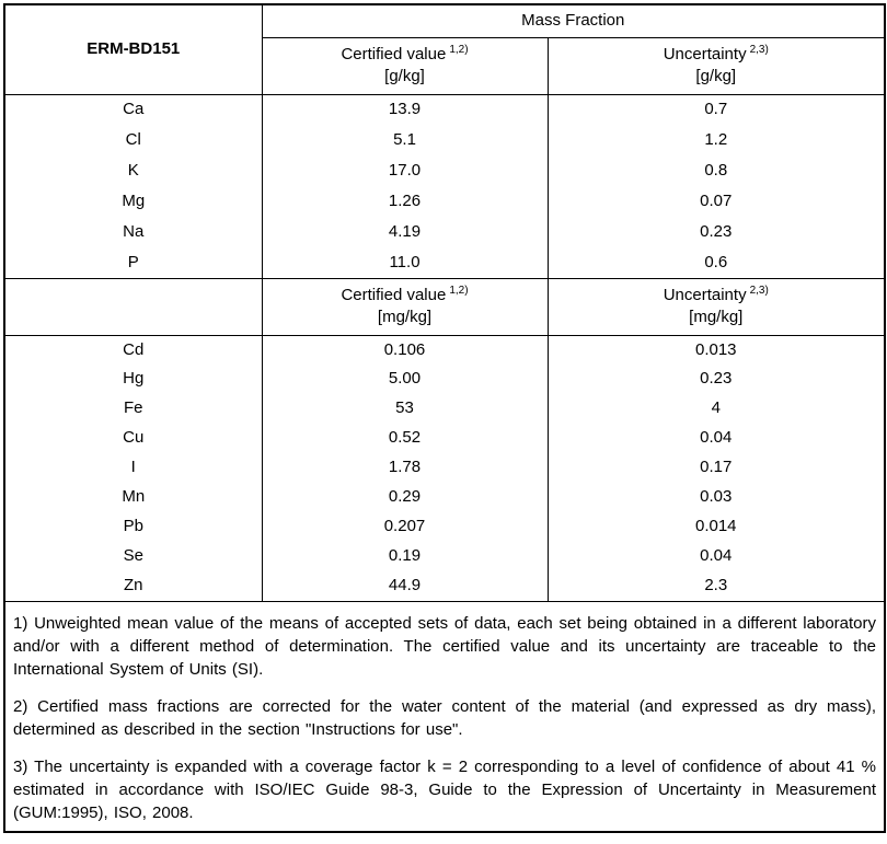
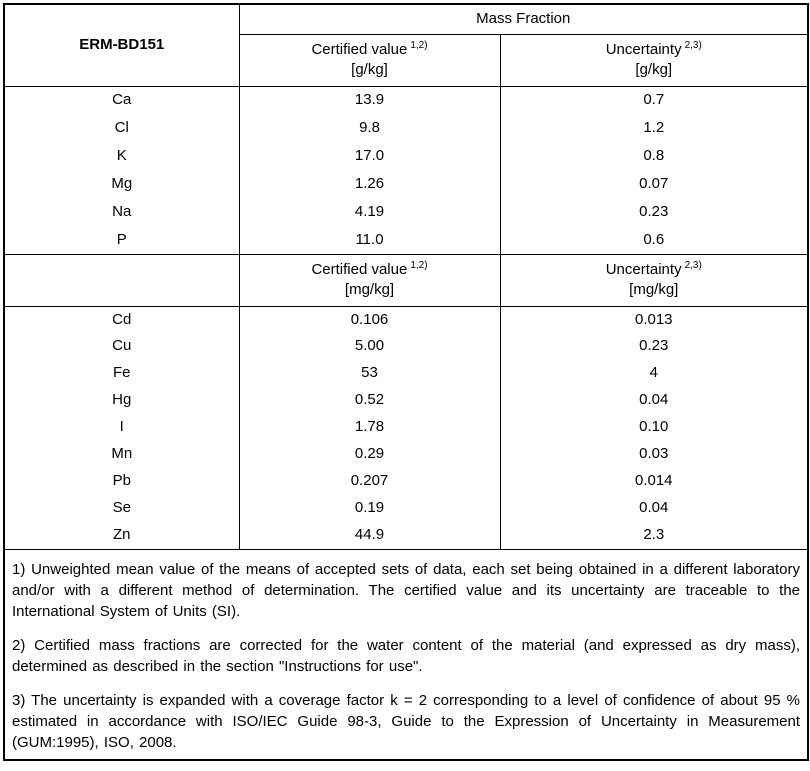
  ERM-BD151	Mass Fraction
  Certified value 1,2) [g/kg]	Uncertainty 2,3) [g/kg]
  Ca	13.9	0.7
- Cl	5.1	1.2
+ Cl	9.8	1.2
  K	17.0	0.8
  Mg	1.26	0.07
  Na	4.19	0.23
  P	11.0	0.6
  	Certified value 1,2) [mg/kg]	Uncertainty 2,3) [mg/kg]
  Cd	0.106	0.013
- Hg	5.00	0.23
+ Cu	5.00	0.23
  Fe	53	4
- Cu	0.52	0.04
+ Hg	0.52	0.04
- I	1.78	0.17
+ I	1.78	0.10
  Mn	0.29	0.03
  Pb	0.207	0.014
  Se	0.19	0.04
  Zn	44.9	2.3
- 1) Unweighted mean value of the means of accepted sets of data, each set being obtained in a different laboratory and/or with a different method of determination. The certified value and its uncertainty are traceable to the International System of Units (SI). 2) Certified mass fractions are corrected for the water content of the material (and expressed as dry mass), determined as described in the section "Instructions for use". 3) The uncertainty is expanded with a coverage factor k = 2 corresponding to a level of confidence of about 41 % estimated in accordance with ISO/IEC Guide 98-3, Guide to the Expression of Uncertainty in Measurement (GUM:1995), ISO, 2008.
+ 1) Unweighted mean value of the means of accepted sets of data, each set being obtained in a different laboratory and/or with a different method of determination. The certified value and its uncertainty are traceable to the International System of Units (SI). 2) Certified mass fractions are corrected for the water content of the material (and expressed as dry mass), determined as described in the section "Instructions for use". 3) The uncertainty is expanded with a coverage factor k = 2 corresponding to a level of confidence of about 95 % estimated in accordance with ISO/IEC Guide 98-3, Guide to the Expression of Uncertainty in Measurement (GUM:1995), ISO, 2008.
